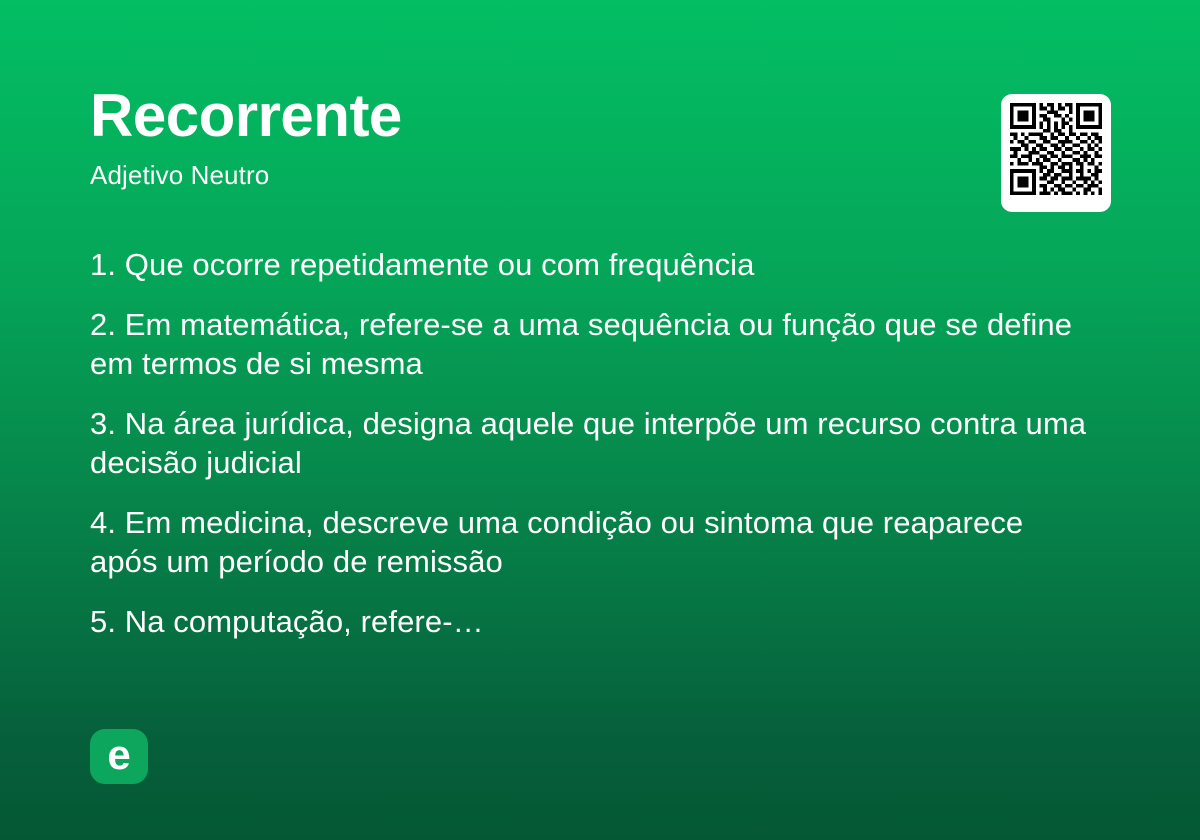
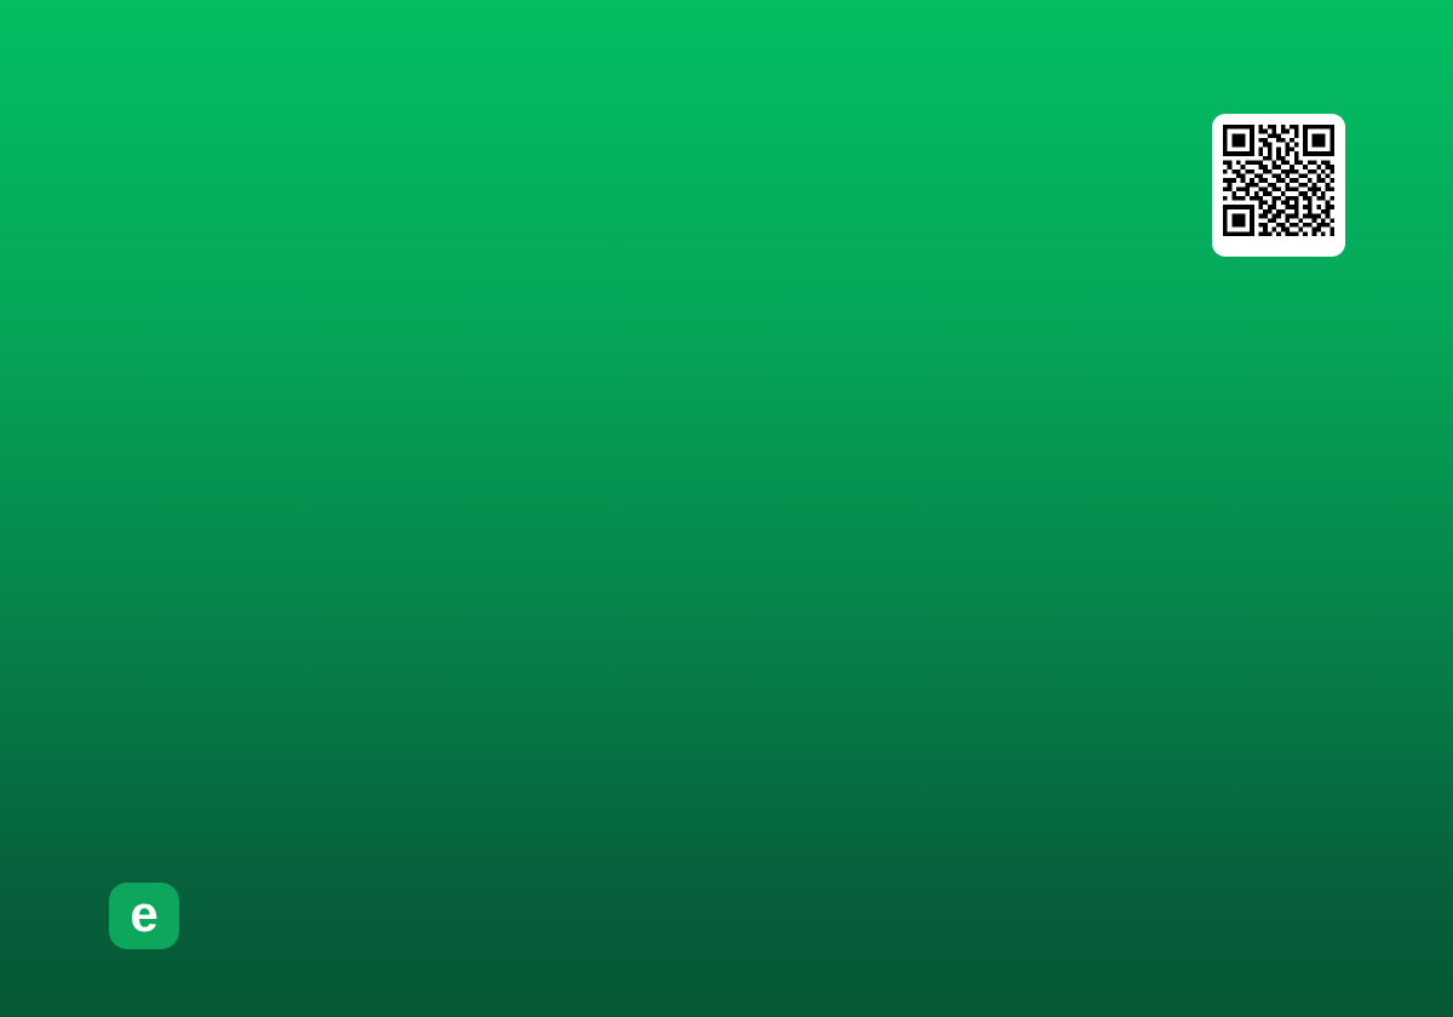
- Recorrente
- Adjetivo Neutro
- 1. Que ocorre repetidamente ou com frequência
- 2. Em matemática, refere-se a uma sequência ou função que se define em termos de si mesma
- 3. Na área jurídica, designa aquele que interpõe um recurso contra uma decisão judicial
- 4. Em medicina, descreve uma condição ou sintoma que reaparece após um período de remissão
- 5. Na computação, refere-…
  e
